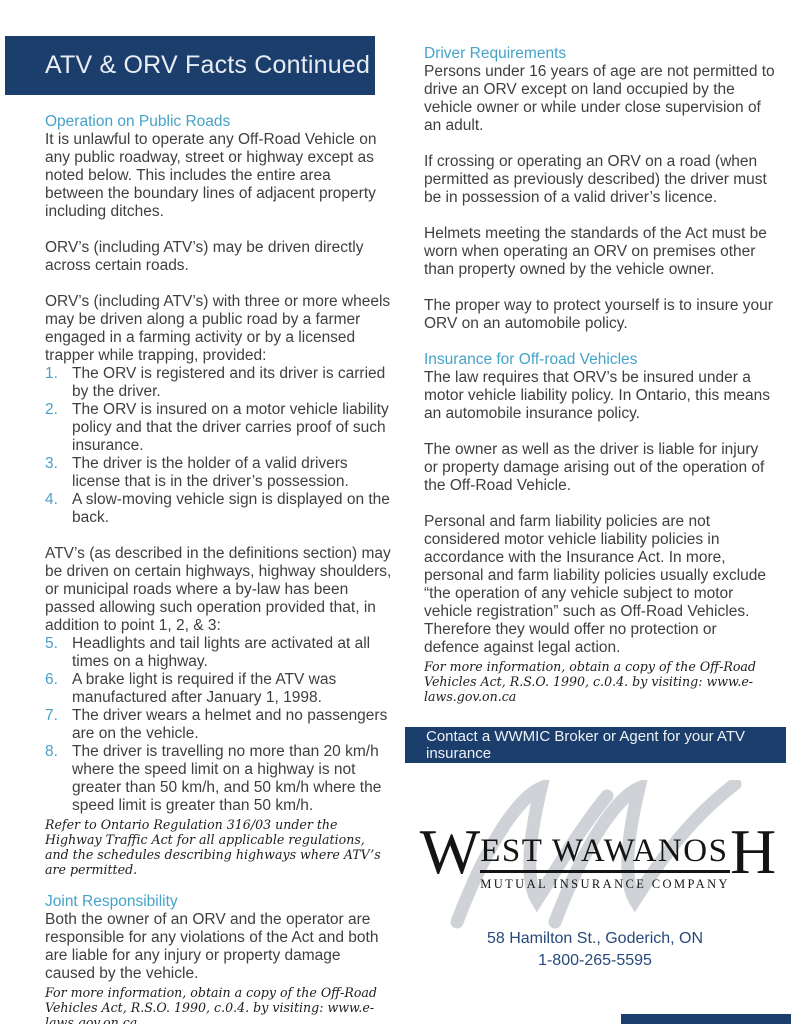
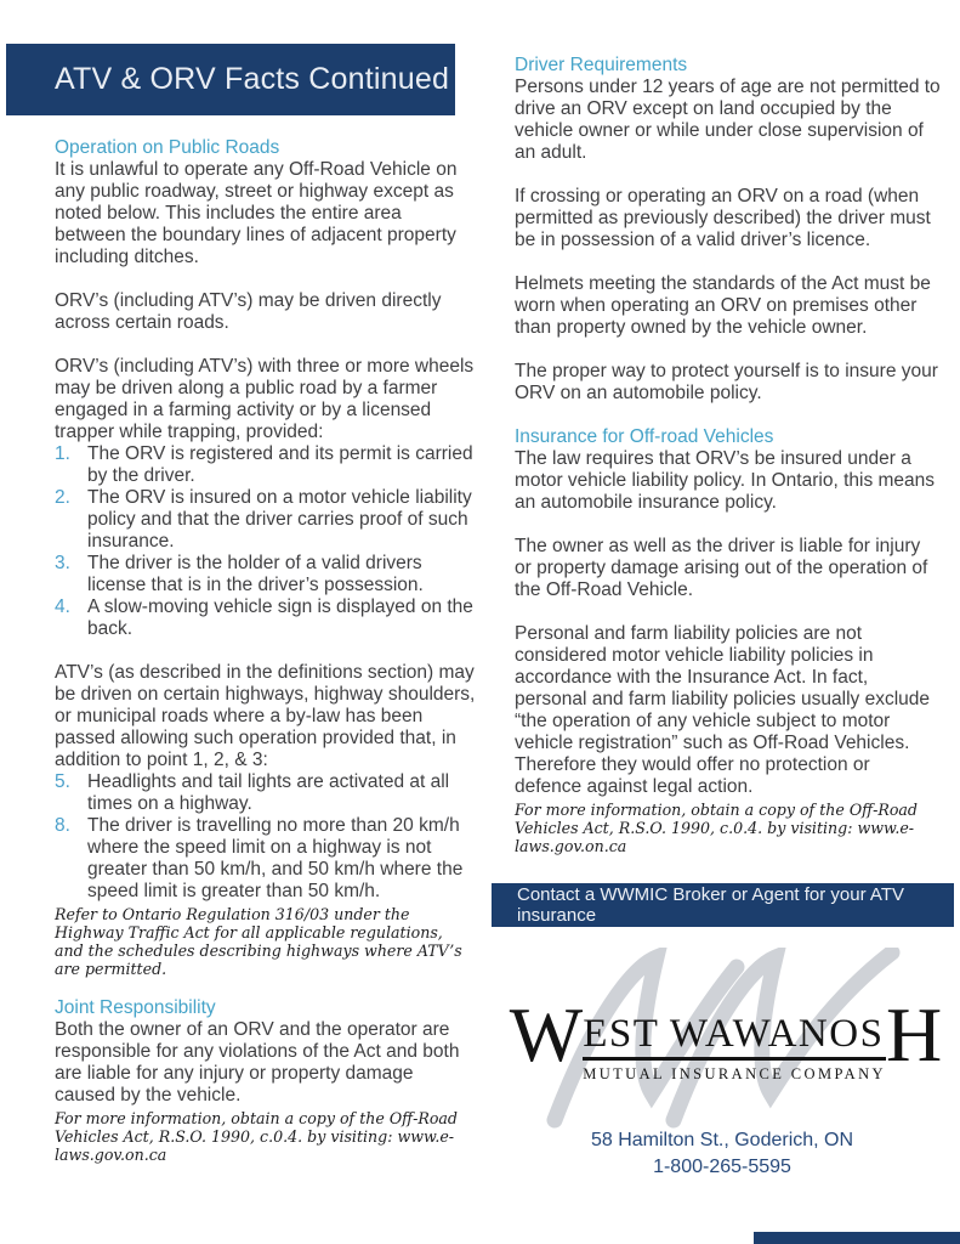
  ATV & ORV Facts Continued
  Operation on Public Roads
  It is unlawful to operate any Off-Road Vehicle on any public roadway, street or highway except as noted below. This includes the entire area between the boundary lines of adjacent property including ditches.
  ORV’s (including ATV’s) may be driven directly across certain roads.
  ORV’s (including ATV’s) with three or more wheels may be driven along a public road by a farmer engaged in a farming activity or by a licensed trapper while trapping, provided:
  1.
- The ORV is registered and its driver is carried by the driver.
+ The ORV is registered and its permit is carried by the driver.
  2.
  The ORV is insured on a motor vehicle liability policy and that the driver carries proof of such insurance.
  3.
  The driver is the holder of a valid drivers license that is in the driver’s possession.
  4.
  A slow-moving vehicle sign is displayed on the back.
  ATV’s (as described in the definitions section) may be driven on certain highways, highway shoulders, or municipal roads where a by-law has been passed allowing such operation provided that, in addition to point 1, 2, & 3:
  5.
  Headlights and tail lights are activated at all times on a highway.
- 6.
- A brake light is required if the ATV was manufactured after January 1, 1998.
- 7.
- The driver wears a helmet and no passengers are on the vehicle.
  8.
  The driver is travelling no more than 20 km/h where the speed limit on a highway is not greater than 50 km/h, and 50 km/h where the speed limit is greater than 50 km/h.
  Refer to Ontario Regulation 316/03 under the Highway Traffic Act for all applicable regulations, and the schedules describing highways where ATV’s are permitted.
  Joint Responsibility
  Both the owner of an ORV and the operator are responsible for any violations of the Act and both are liable for any injury or property damage caused by the vehicle.
  For more information, obtain a copy of the Off-Road Vehicles Act, R.S.O. 1990, c.0.4. by visiting: www.e-laws.gov.on.ca
  Driver Requirements
- Persons under 16 years of age are not permitted to drive an ORV except on land occupied by the vehicle owner or while under close supervision of an adult.
+ Persons under 12 years of age are not permitted to drive an ORV except on land occupied by the vehicle owner or while under close supervision of an adult.
  If crossing or operating an ORV on a road (when permitted as previously described) the driver must be in possession of a valid driver’s licence.
  Helmets meeting the standards of the Act must be worn when operating an ORV on premises other than property owned by the vehicle owner.
  The proper way to protect yourself is to insure your ORV on an automobile policy.
  Insurance for Off-road Vehicles
  The law requires that ORV’s be insured under a motor vehicle liability policy. In Ontario, this means an automobile insurance policy.
  The owner as well as the driver is liable for injury or property damage arising out of the operation of the Off-Road Vehicle.
- Personal and farm liability policies are not considered motor vehicle liability policies in accordance with the Insurance Act. In more, personal and farm liability policies usually exclude “the operation of any vehicle subject to motor vehicle registration” such as Off-Road Vehicles. Therefore they would offer no protection or defence against legal action.
+ Personal and farm liability policies are not considered motor vehicle liability policies in accordance with the Insurance Act. In fact, personal and farm liability policies usually exclude “the operation of any vehicle subject to motor vehicle registration” such as Off-Road Vehicles. Therefore they would offer no protection or defence against legal action.
  For more information, obtain a copy of the Off-Road Vehicles Act, R.S.O. 1990, c.0.4. by visiting: www.e-laws.gov.on.ca
  Contact a WWMIC Broker or Agent for your ATV insurance
  W
  EST WAWANOS
  MUTUAL INSURANCE COMPANY
  H
  58 Hamilton St., Goderich, ON
  1-800-265-5595
